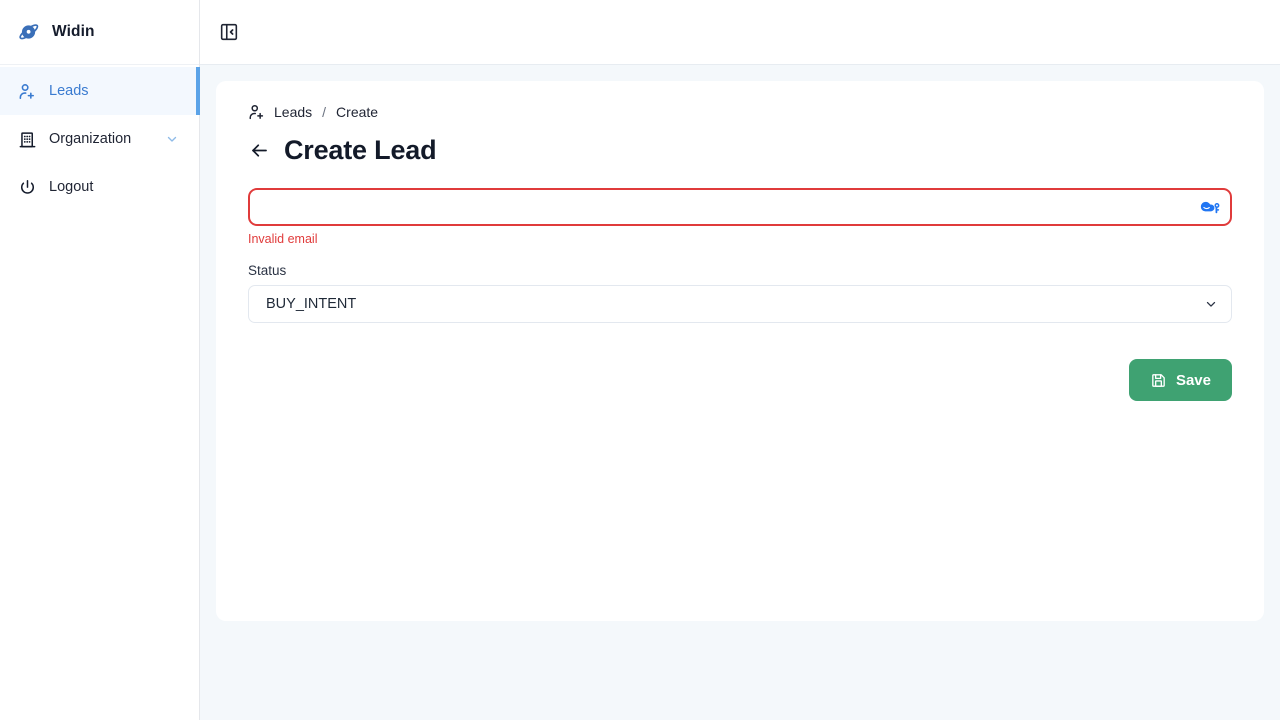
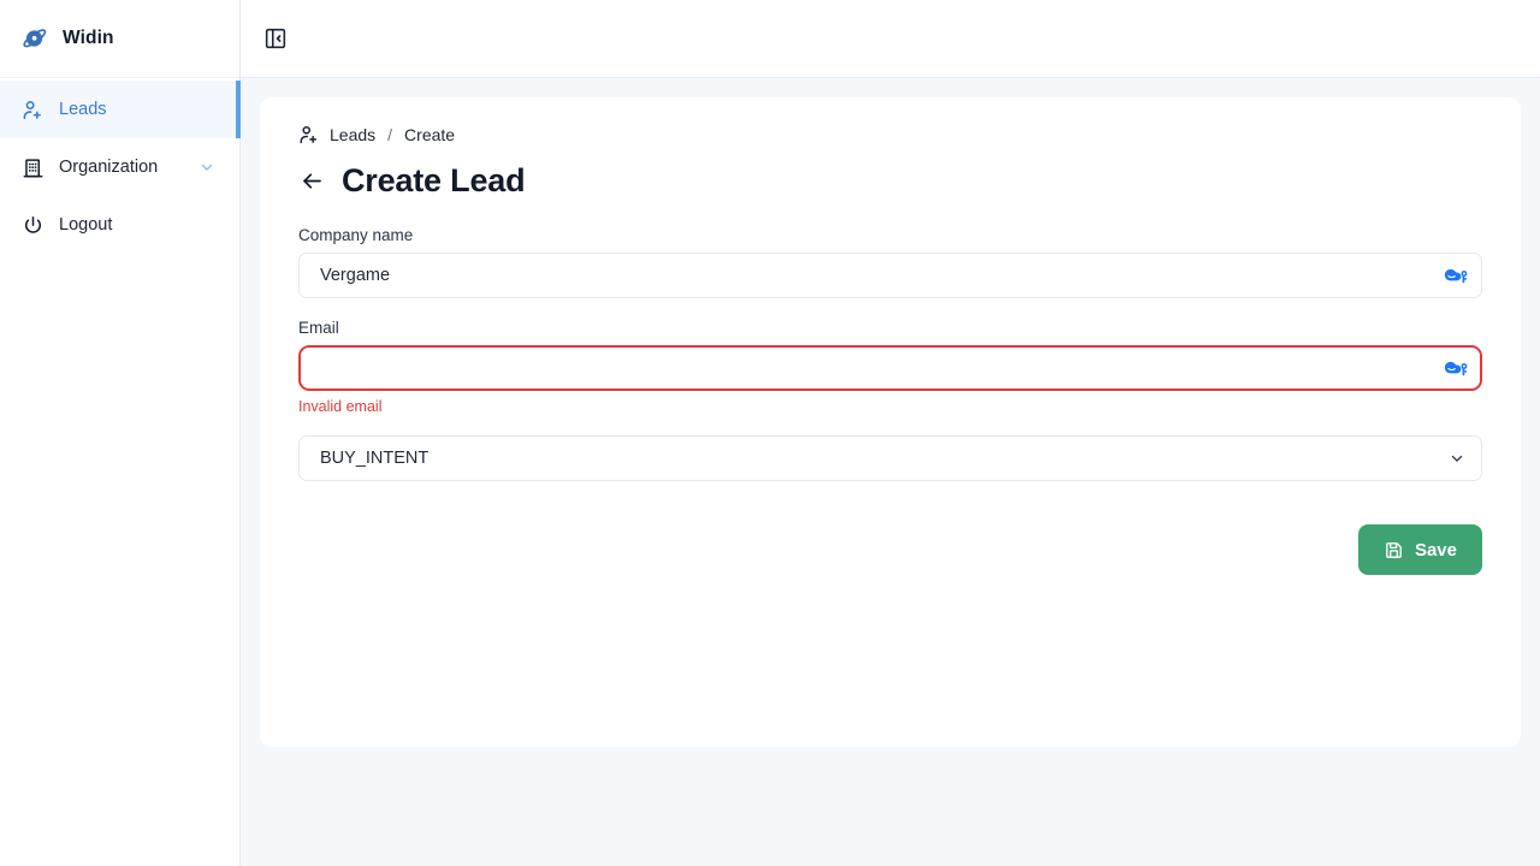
  Widin
  Leads
  Organization
  Logout
  Leads
  /
  Create
  Create Lead
+ Company name
+ Vergame
+ Email
  Invalid email
- Status
  BUY_INTENT
  Save
